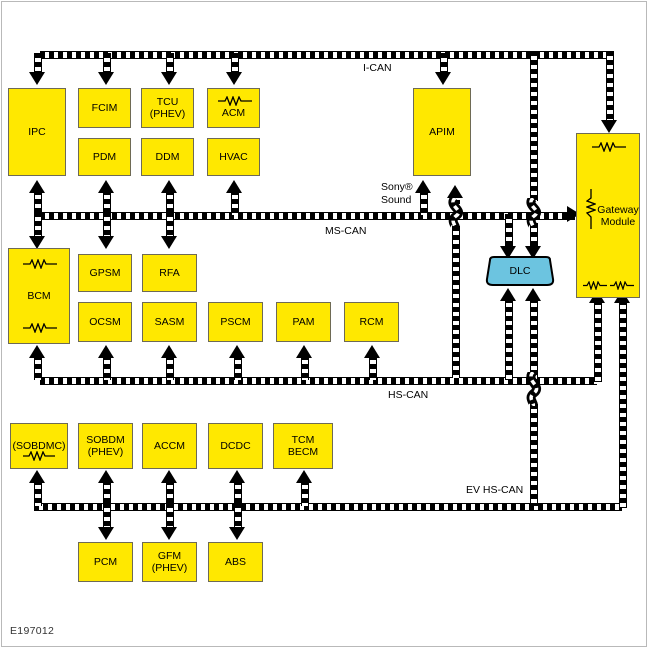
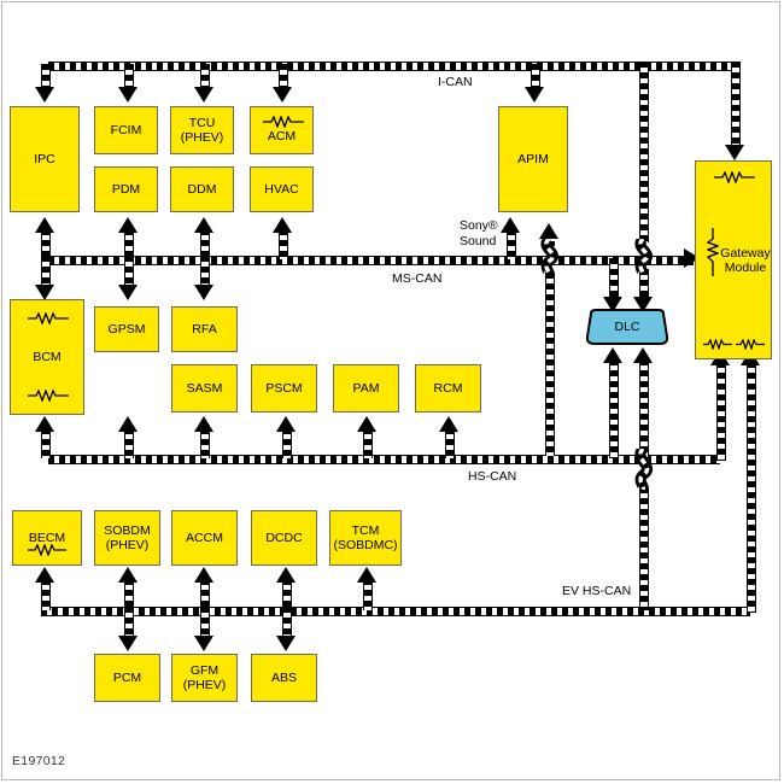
  IPC
  FCIM
  TCU
  (PHEV)
  ACM
  PDM
  DDM
  HVAC
  APIM
  Gateway
  Module
  BCM
  GPSM
  RFA
- OCSM
  SASM
  PSCM
  PAM
  RCM
- (SOBDMC)
+ BECM
  SOBDM
  (PHEV)
  ACCM
  DCDC
  TCM
- BECM
+ (SOBDMC)
  PCM
  GFM
  (PHEV)
  ABS
  DLC
  I-CAN
  MS-CAN
  HS-CAN
  EV HS-CAN
  Sony®
  Sound
  E197012
